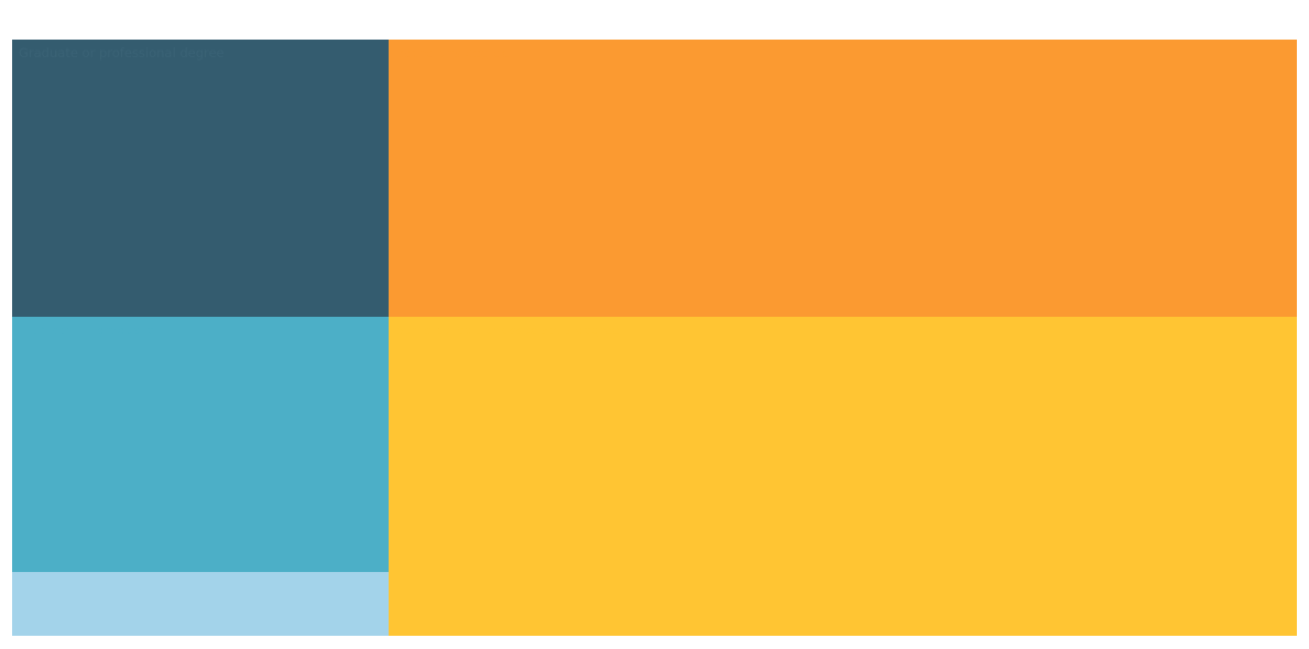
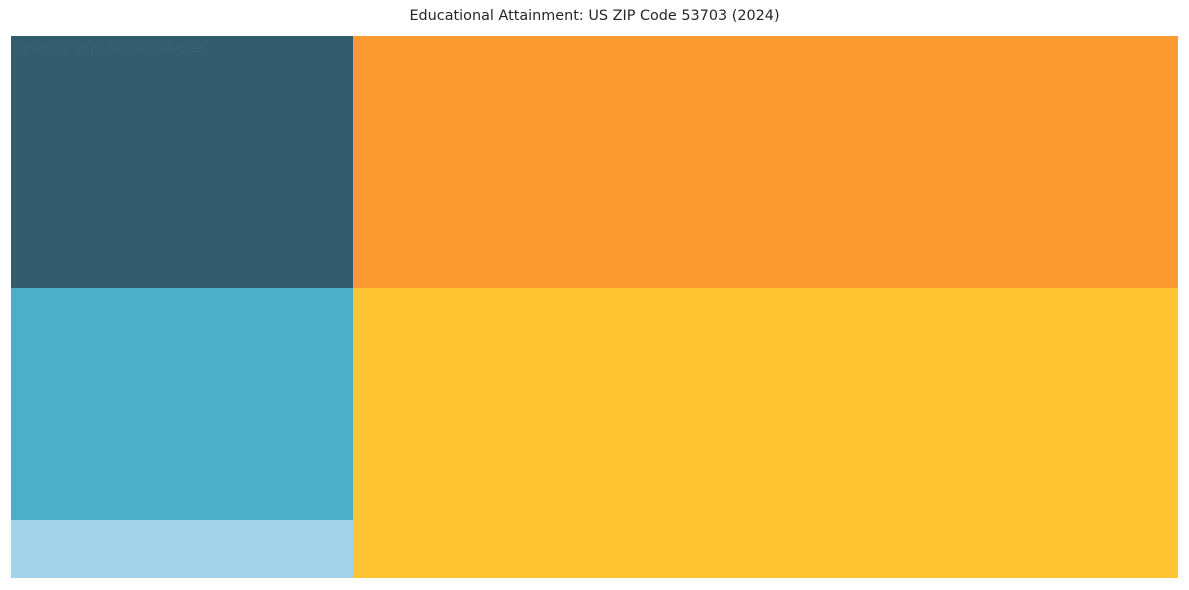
+ Educational Attainment: US ZIP Code 53703 (2024)
